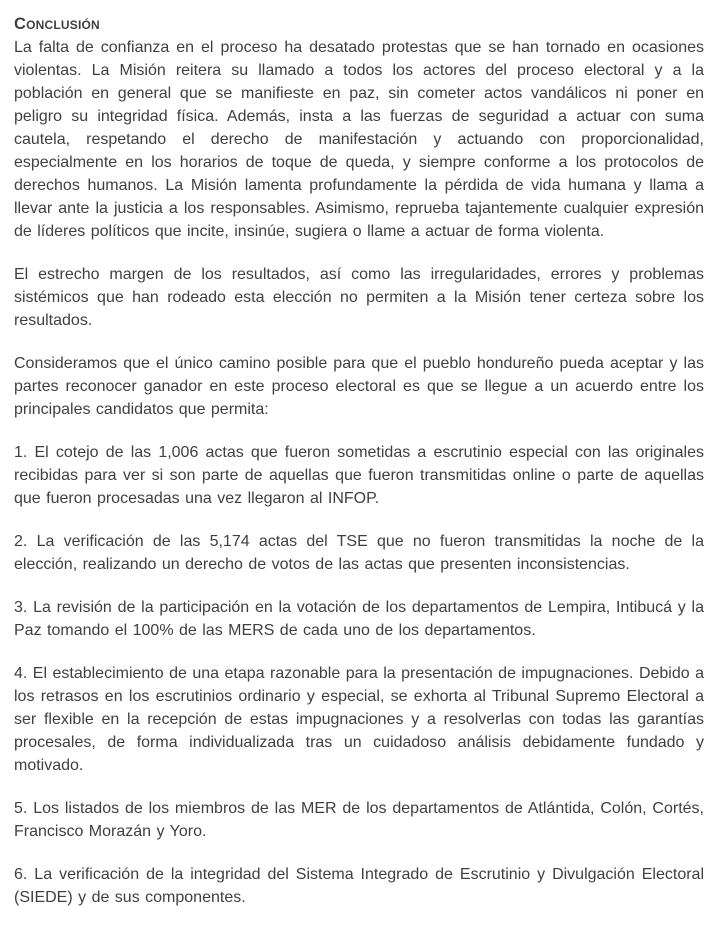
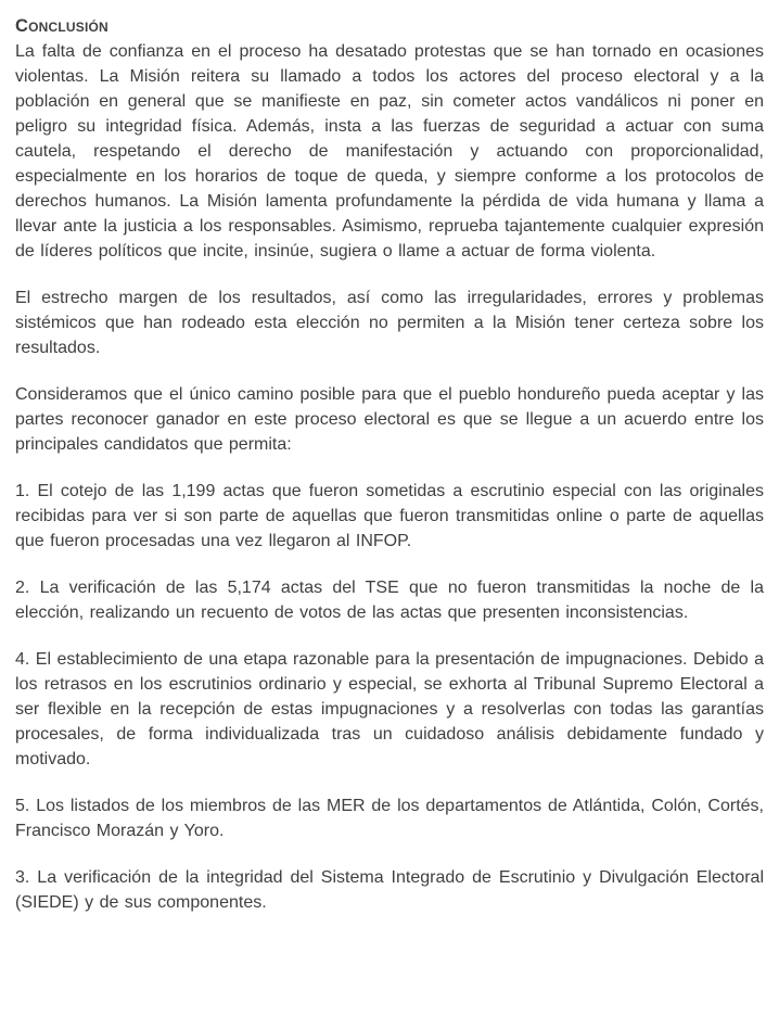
  Conclusión
  La falta de confianza en el proceso ha desatado protestas que se han tornado en ocasiones violentas. La Misión reitera su llamado a todos los actores del proceso electoral y a la población en general que se manifieste en paz, sin cometer actos vandálicos ni poner en peligro su integridad física. Además, insta a las fuerzas de seguridad a actuar con suma cautela, respetando el derecho de manifestación y actuando con proporcionalidad, especialmente en los horarios de toque de queda, y siempre conforme a los protocolos de derechos humanos. La Misión lamenta profundamente la pérdida de vida humana y llama a llevar ante la justicia a los responsables. Asimismo, reprueba tajantemente cualquier expresión de líderes políticos que incite, insinúe, sugiera o llame a actuar de forma violenta.
  El estrecho margen de los resultados, así como las irregularidades, errores y problemas sistémicos que han rodeado esta elección no permiten a la Misión tener certeza sobre los resultados.
  Consideramos que el único camino posible para que el pueblo hondureño pueda aceptar y las partes reconocer ganador en este proceso electoral es que se llegue a un acuerdo entre los principales candidatos que permita:
- 1. El cotejo de las 1,006 actas que fueron sometidas a escrutinio especial con las originales recibidas para ver si son parte de aquellas que fueron transmitidas online o parte de aquellas que fueron procesadas una vez llegaron al INFOP.
+ 1. El cotejo de las 1,199 actas que fueron sometidas a escrutinio especial con las originales recibidas para ver si son parte de aquellas que fueron transmitidas online o parte de aquellas que fueron procesadas una vez llegaron al INFOP.
- 2. La verificación de las 5,174 actas del TSE que no fueron transmitidas la noche de la elección, realizando un derecho de votos de las actas que presenten inconsistencias.
+ 2. La verificación de las 5,174 actas del TSE que no fueron transmitidas la noche de la elección, realizando un recuento de votos de las actas que presenten inconsistencias.
- 3. La revisión de la participación en la votación de los departamentos de Lempira, Intibucá y la Paz tomando el 100% de las MERS de cada uno de los departamentos.
  4. El establecimiento de una etapa razonable para la presentación de impugnaciones. Debido a los retrasos en los escrutinios ordinario y especial, se exhorta al Tribunal Supremo Electoral a ser flexible en la recepción de estas impugnaciones y a resolverlas con todas las garantías procesales, de forma individualizada tras un cuidadoso análisis debidamente fundado y motivado.
  5. Los listados de los miembros de las MER de los departamentos de Atlántida, Colón, Cortés, Francisco Morazán y Yoro.
- 6. La verificación de la integridad del Sistema Integrado de Escrutinio y Divulgación Electoral (SIEDE) y de sus componentes.
+ 3. La verificación de la integridad del Sistema Integrado de Escrutinio y Divulgación Electoral (SIEDE) y de sus componentes.
